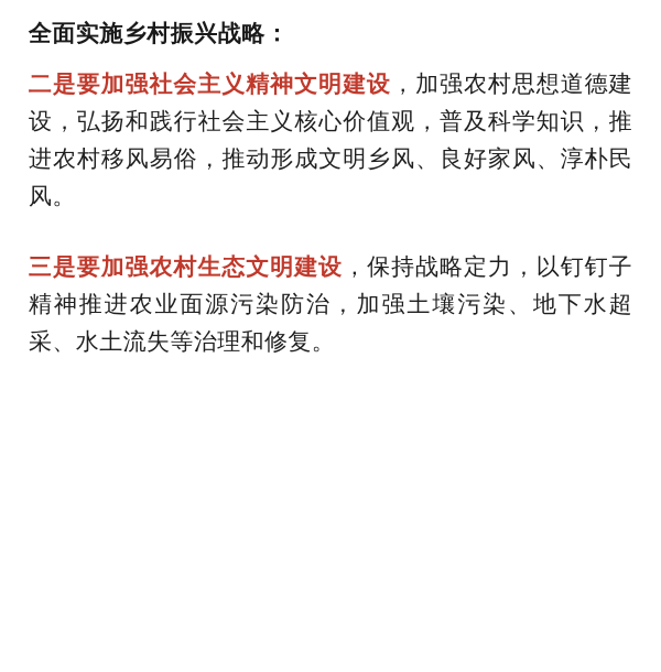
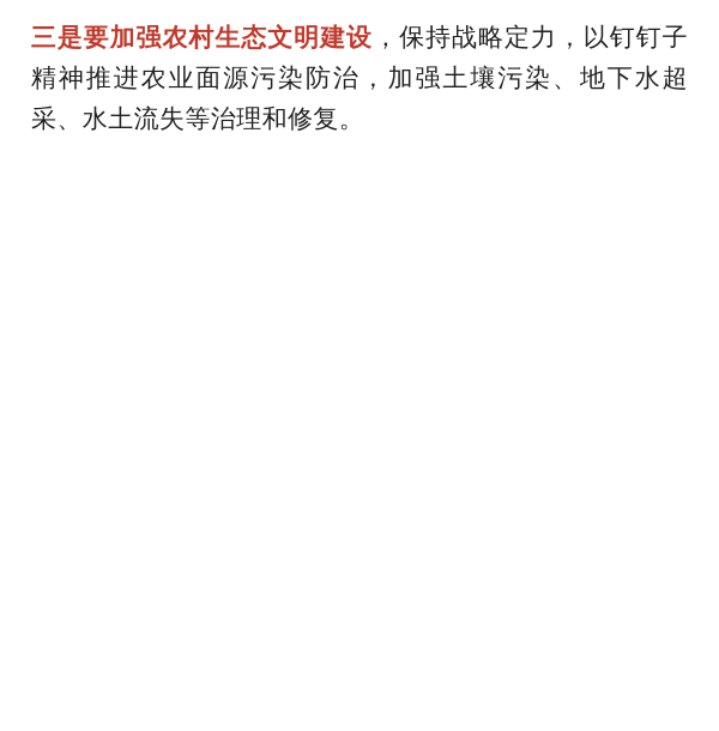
- 全面实施乡村振兴战略：
- 二是要加强社会主义精神文明建设，加强农村思想道德建设，弘扬和践行社会主义核心价值观，普及科学知识，推进农村移风易俗，推动形成文明乡风、良好家风、淳朴民风。
  三是要加强农村生态文明建设，保持战略定力，以钉钉子精神推进农业面源污染防治，加强土壤污染、地下水超采、水土流失等治理和修复。
